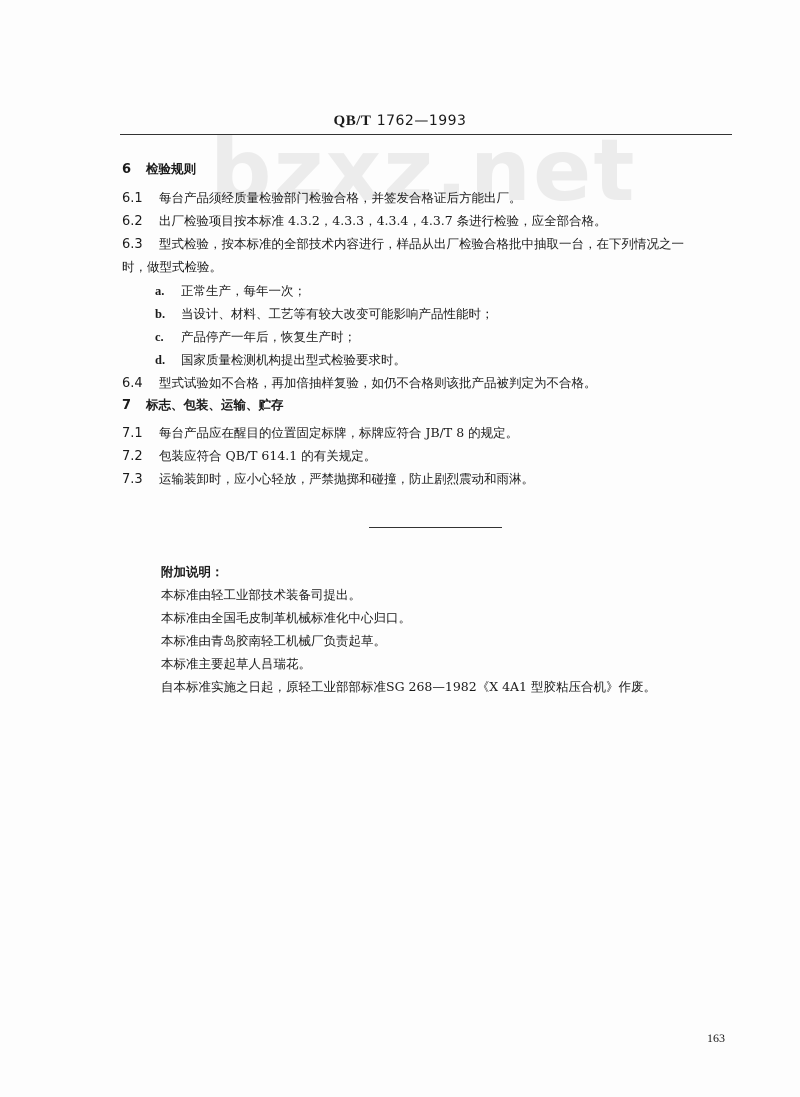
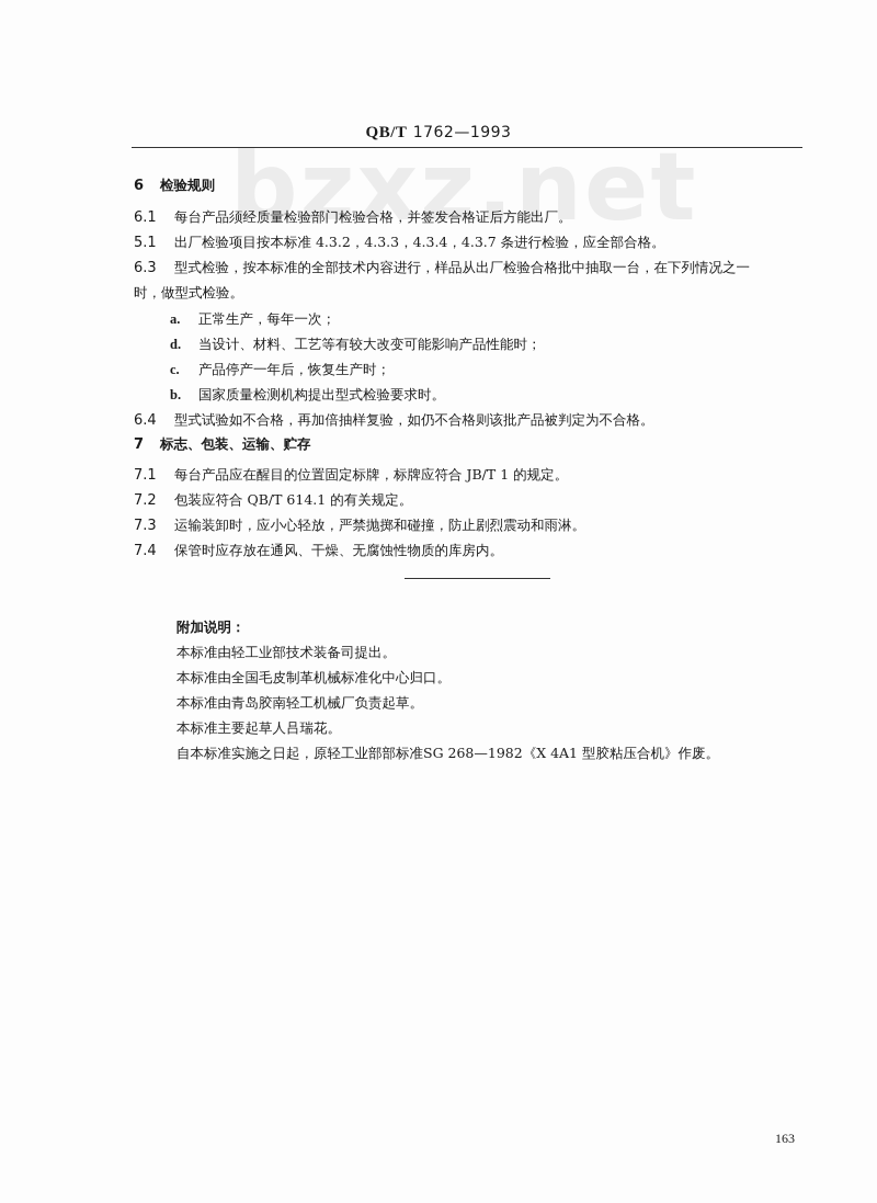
  bzxz.net
  QB/T 1762—1993
  6 检验规则
  6.1 每台产品须经质量检验部门检验合格，并签发合格证后方能出厂。
- 6.2 出厂检验项目按本标准 4.3.2，4.3.3，4.3.4，4.3.7 条进行检验，应全部合格。
+ 5.1 出厂检验项目按本标准 4.3.2，4.3.3，4.3.4，4.3.7 条进行检验，应全部合格。
  6.3 型式检验，按本标准的全部技术内容进行，样品从出厂检验合格批中抽取一台，在下列情况之一
  时，做型式检验。
  a. 正常生产，每年一次；
- b. 当设计、材料、工艺等有较大改变可能影响产品性能时；
+ d. 当设计、材料、工艺等有较大改变可能影响产品性能时；
  c. 产品停产一年后，恢复生产时；
- d. 国家质量检测机构提出型式检验要求时。
+ b. 国家质量检测机构提出型式检验要求时。
  6.4 型式试验如不合格，再加倍抽样复验，如仍不合格则该批产品被判定为不合格。
  7 标志、包装、运输、贮存
- 7.1 每台产品应在醒目的位置固定标牌，标牌应符合 JB/T 8 的规定。
+ 7.1 每台产品应在醒目的位置固定标牌，标牌应符合 JB/T 1 的规定。
  7.2 包装应符合 QB/T 614.1 的有关规定。
  7.3 运输装卸时，应小心轻放，严禁抛掷和碰撞，防止剧烈震动和雨淋。
+ 7.4 保管时应存放在通风、干燥、无腐蚀性物质的库房内。
  附加说明：
  本标准由轻工业部技术装备司提出。
  本标准由全国毛皮制革机械标准化中心归口。
  本标准由青岛胶南轻工机械厂负责起草。
  本标准主要起草人吕瑞花。
  自本标准实施之日起，原轻工业部部标准SG 268—1982《X 4A1 型胶粘压合机》作废。
  163
